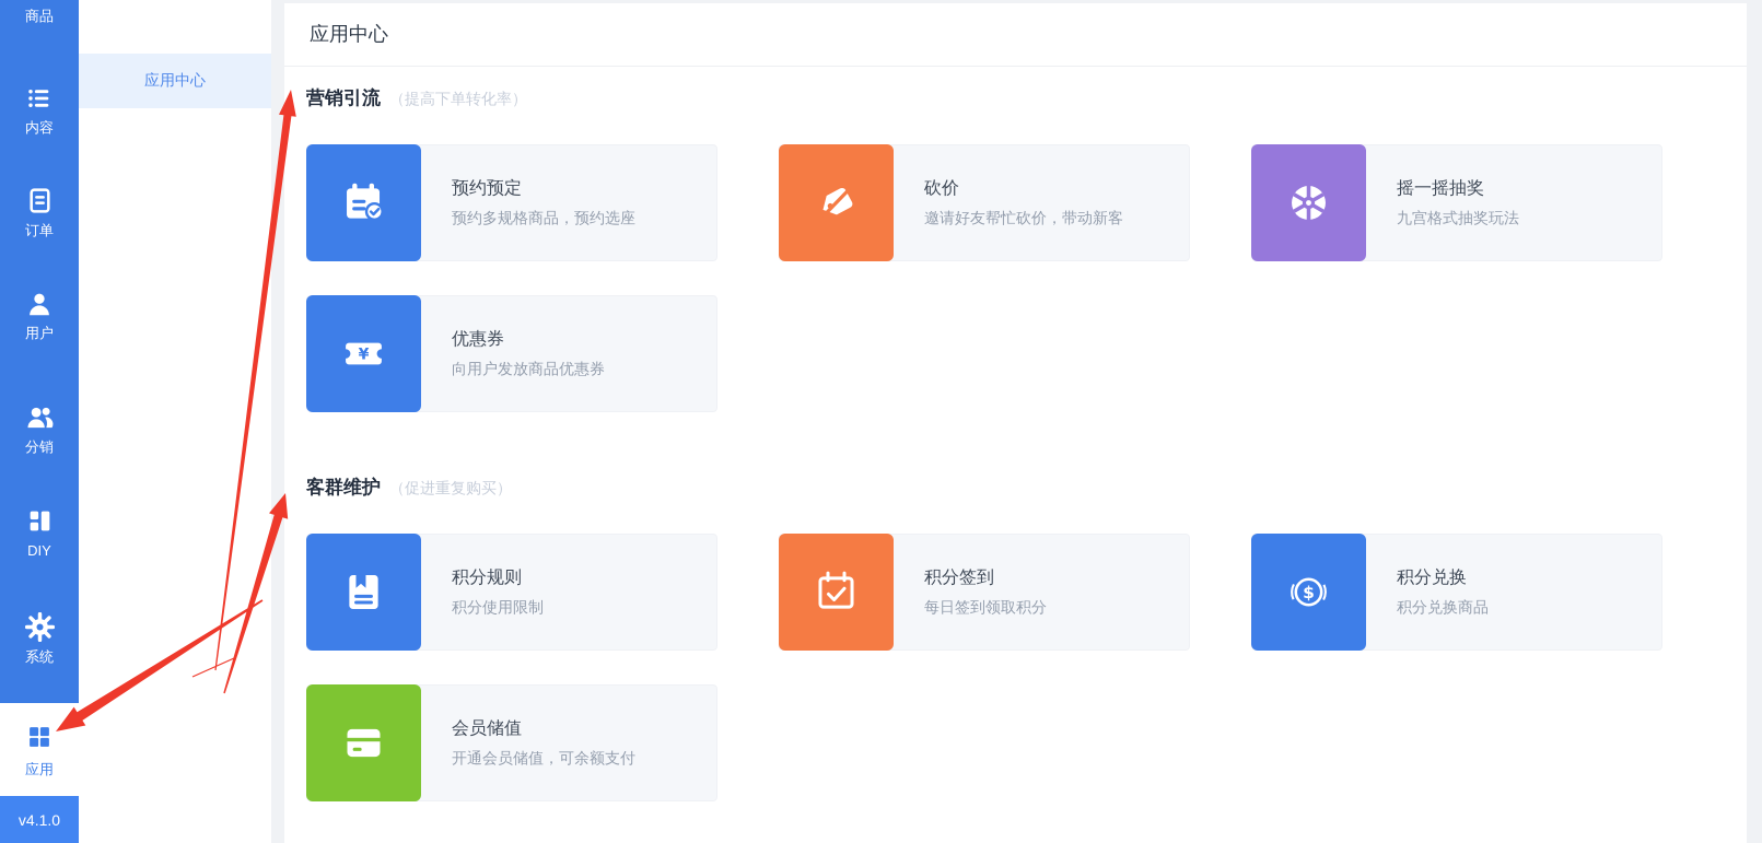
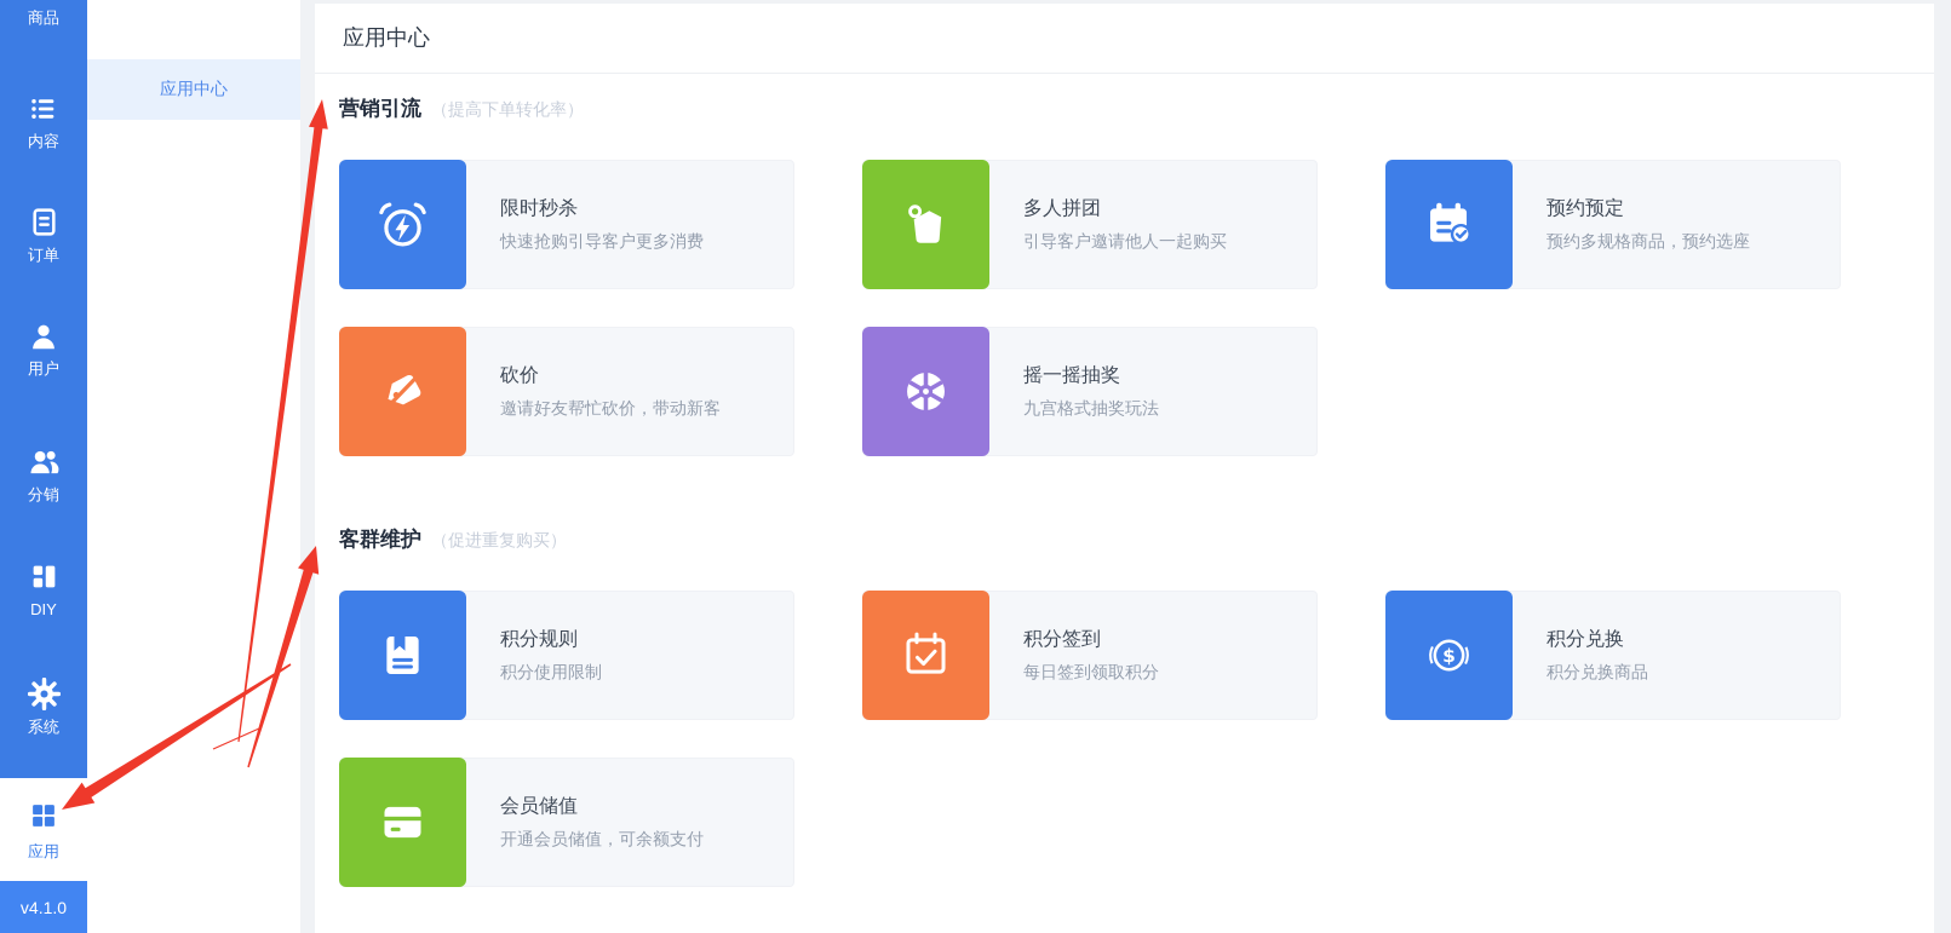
  商品
  内容
  订单
  用户
  分销
  DIY
  系统
  应用
  v4.1.0
  应用中心
  应用中心
  营销引流
  （提高下单转化率）
+ 限时秒杀
+ 快速抢购引导客户更多消费
+ 多人拼团
+ 引导客户邀请他人一起购买
  预约预定
  预约多规格商品，预约选座
  砍价
  邀请好友帮忙砍价，带动新客
  摇一摇抽奖
  九宫格式抽奖玩法
- ¥
- 优惠券
- 向用户发放商品优惠券
  客群维护
  （促进重复购买）
  积分规则
  积分使用限制
  积分签到
  每日签到领取积分
  $
  积分兑换
  积分兑换商品
  会员储值
  开通会员储值，可余额支付
